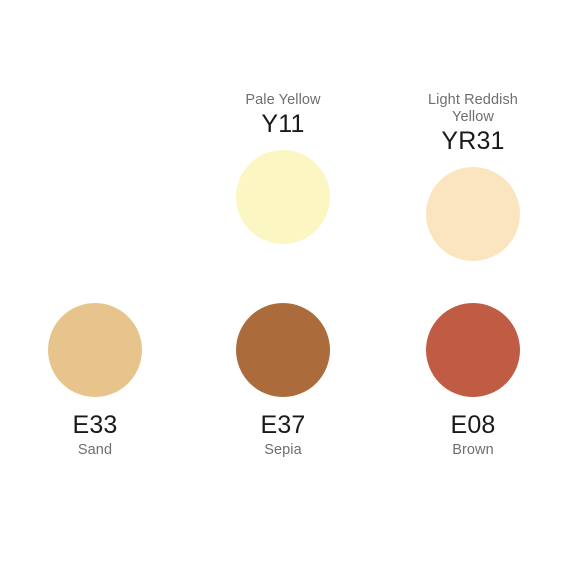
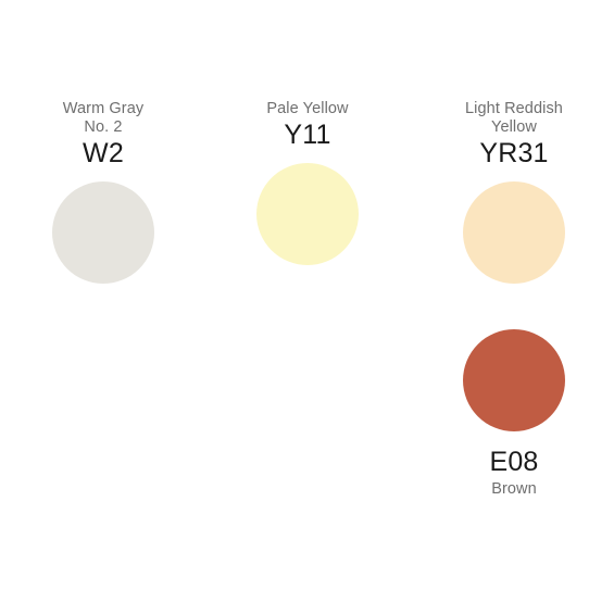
+ Warm Gray
+ No. 2
+ W2
  Pale Yellow
  Y11
  Light Reddish
  Yellow
  YR31
- E33
- Sand
- E37
- Sepia
  E08
  Brown
